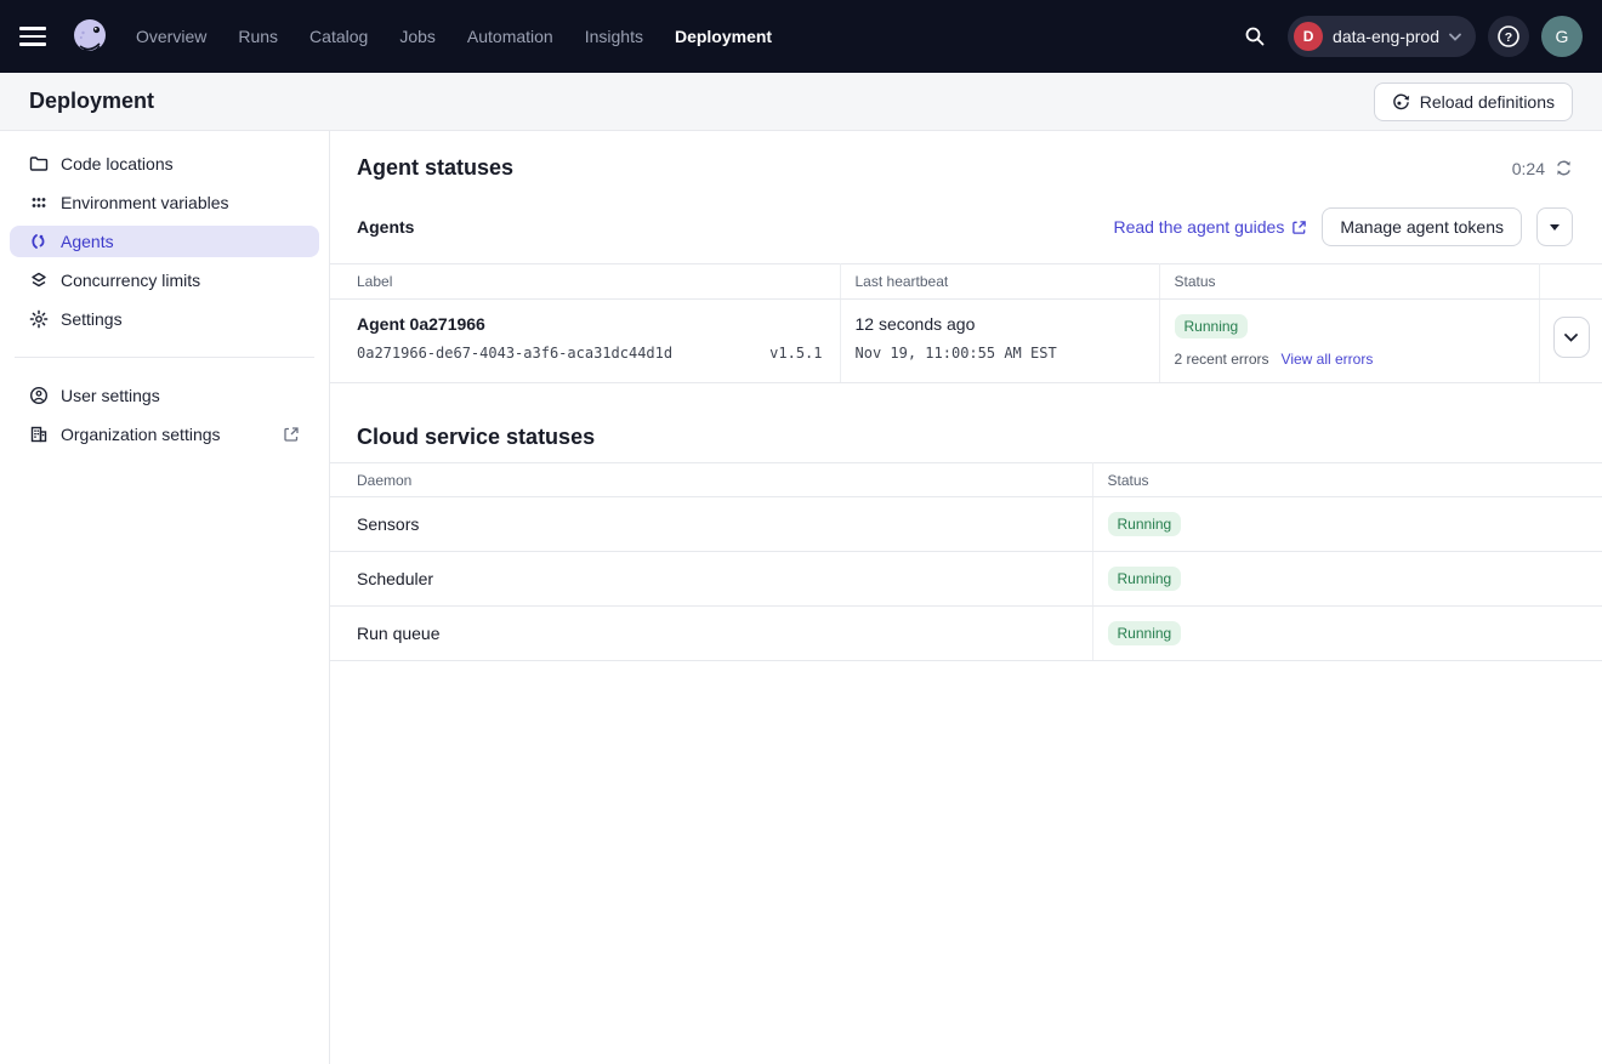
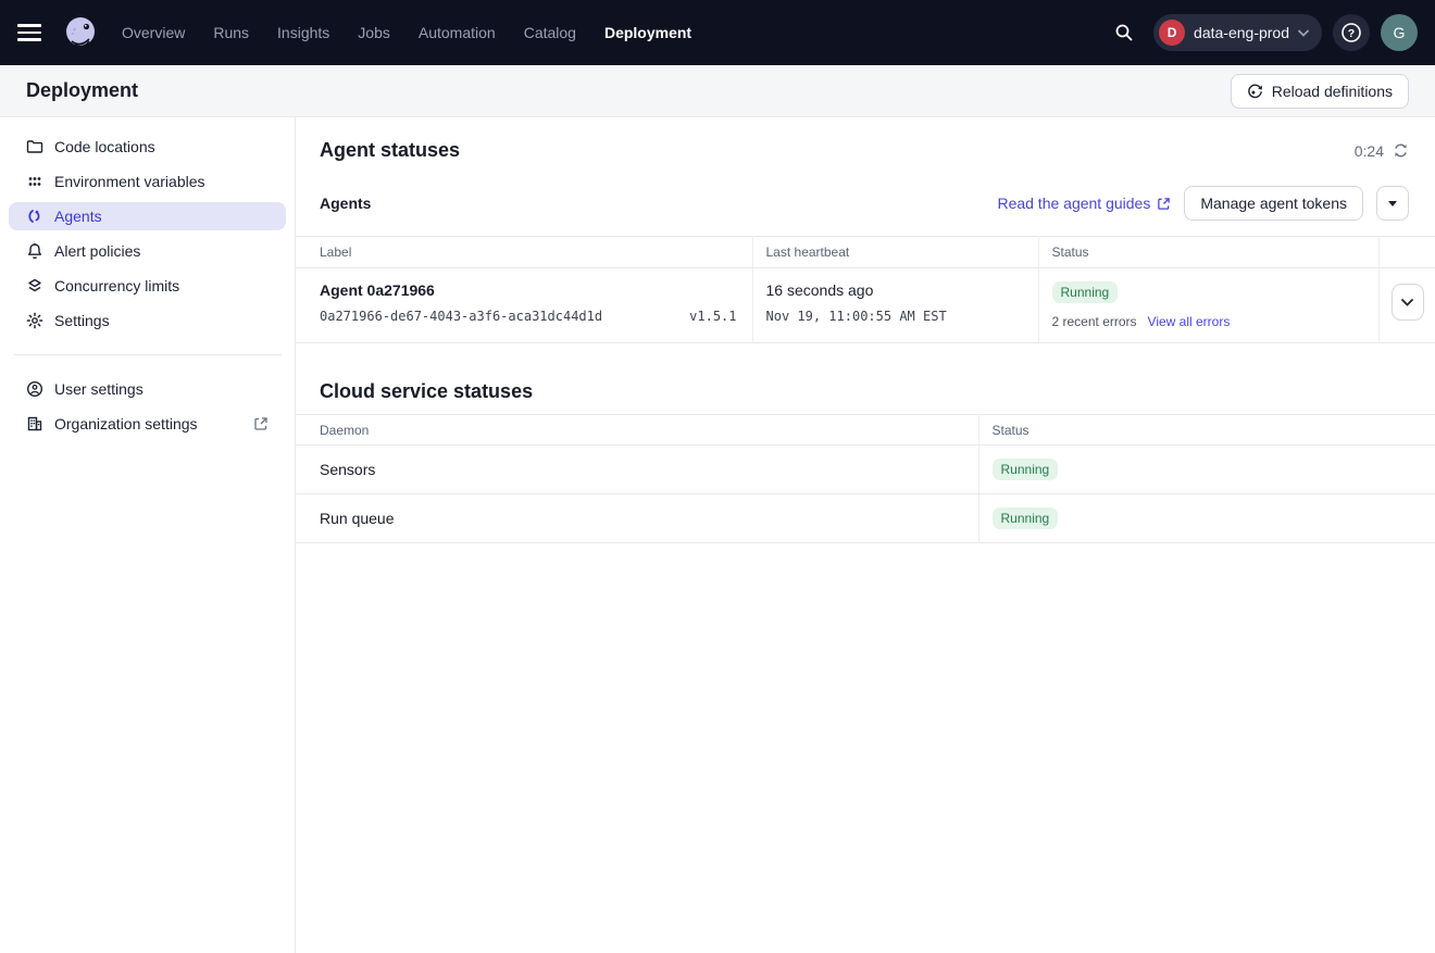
  Overview
  Runs
- Catalog
+ Insights
  Jobs
  Automation
- Insights
+ Catalog
  Deployment
  D
  data-eng-prod
  ?
  G
  Deployment
  Reload definitions
  Code locations
  Environment variables
  Agents
+ Alert policies
  Concurrency limits
  Settings
  User settings
  Organization settings
  Agent statuses
  0:24
  Agents
  Read the agent guides
  Manage agent tokens
  Label	Last heartbeat	Status
- Agent 0a271966 0a271966-de67-4043-a3f6-aca31dc44d1d v1.5.1	12 seconds ago Nov 19, 11:00:55 AM EST	Running 2 recent errors View all errors
+ Agent 0a271966 0a271966-de67-4043-a3f6-aca31dc44d1d v1.5.1	16 seconds ago Nov 19, 11:00:55 AM EST	Running 2 recent errors View all errors
  Cloud service statuses
  Daemon	Status
  Sensors	Running
- Scheduler	Running
  Run queue	Running
